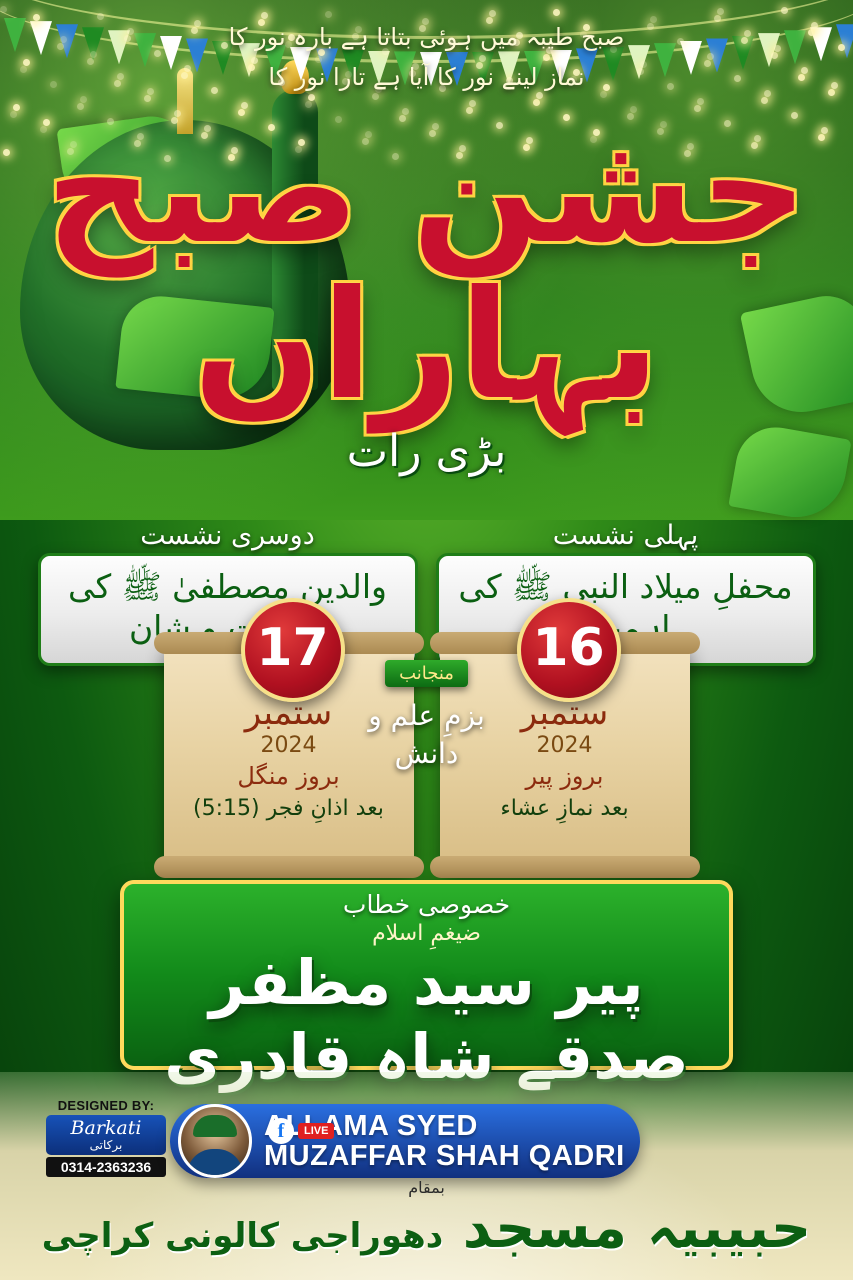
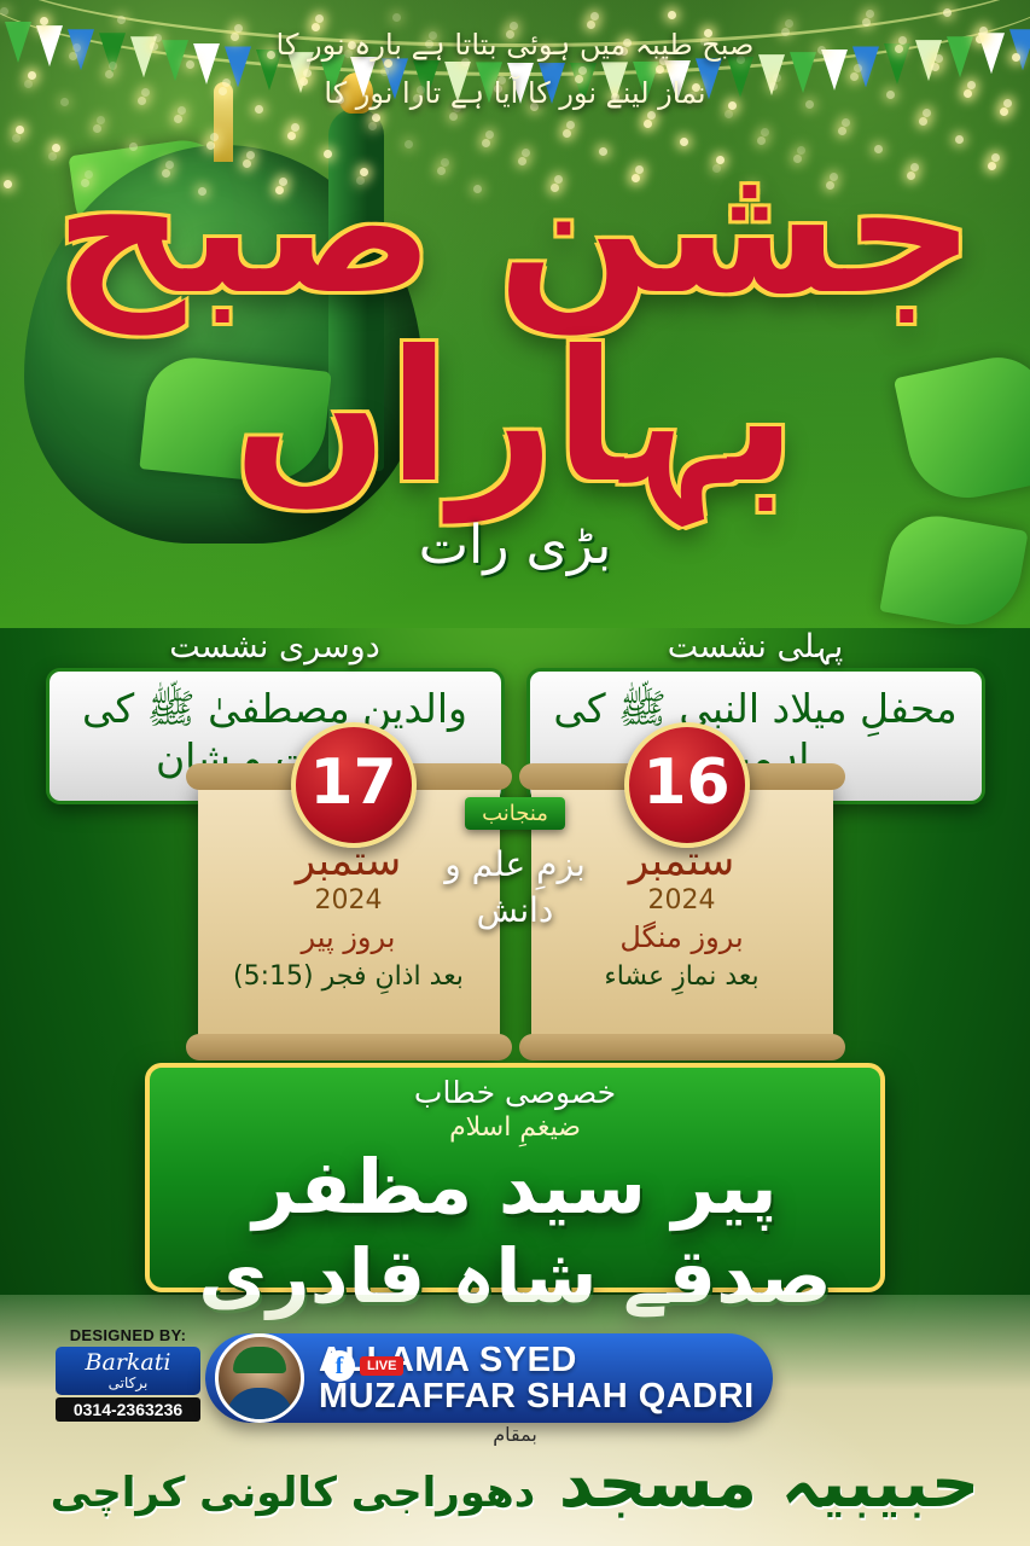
  صبح طیبہ میں ہوئی بتاتا ہے بارہ نور کا
  نماز لینے نور کا آیا ہے تارا نور کا
  جشن صبح بہاراں
  بڑی رات
  پہلی نشست
  محفلِ میلاد النبی ﷺ کی اہمی
  دوسری نشست
  والدینِ مصطفیٰ ﷺ کیت و شان
  16
  ستمبر
  2024
- بروز پیر
+ بروز منگل
  بعد نمازِ عشاء
  17
  ستمبر
  2024
- بروز منگل
+ بروز پیر
  بعد اذانِ فجر (5:15)
  منجانب
  بزمِ علم و دانش
  خصوصی خطاب
  ضیغمِ اسلام
  پیر سید مظفر صدقے شاہ قادری
  DESIGNED BY:
  Barkati
  برکاتی
  0314-2363236
  LMA SYED
  MUZAFFAR SHAH QADRI
  f
  LIVE
  بمقام
  حبیبیہ مسجد دھوراجی کالونی کراچی
